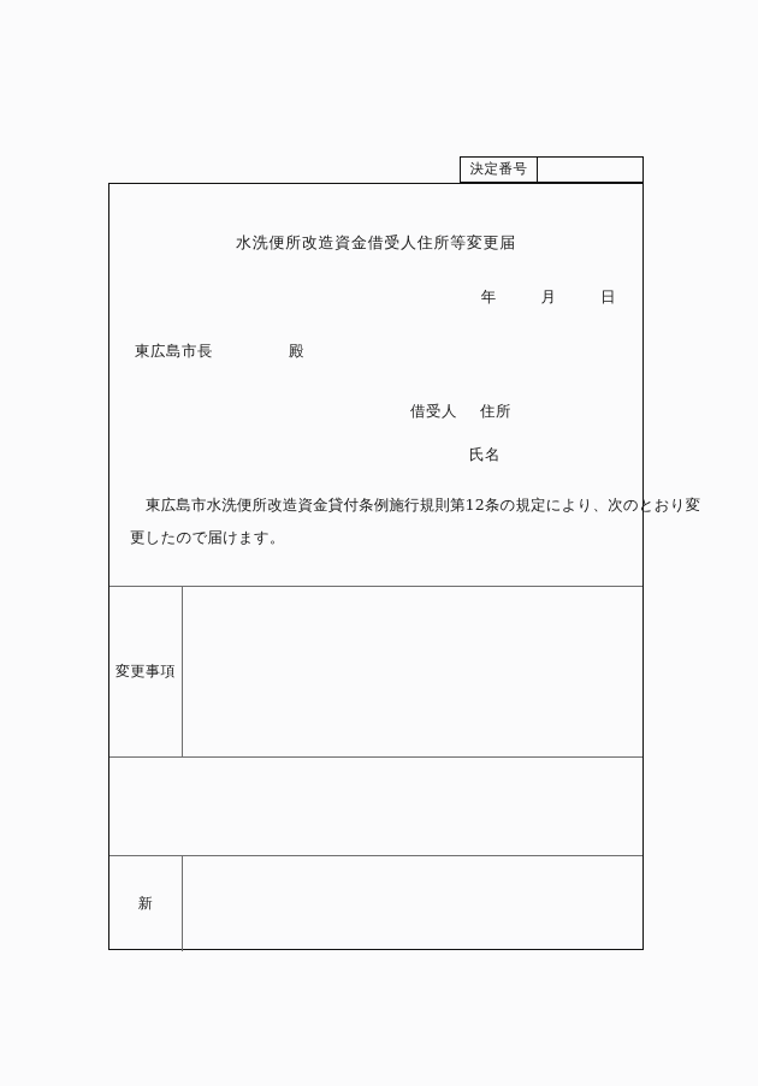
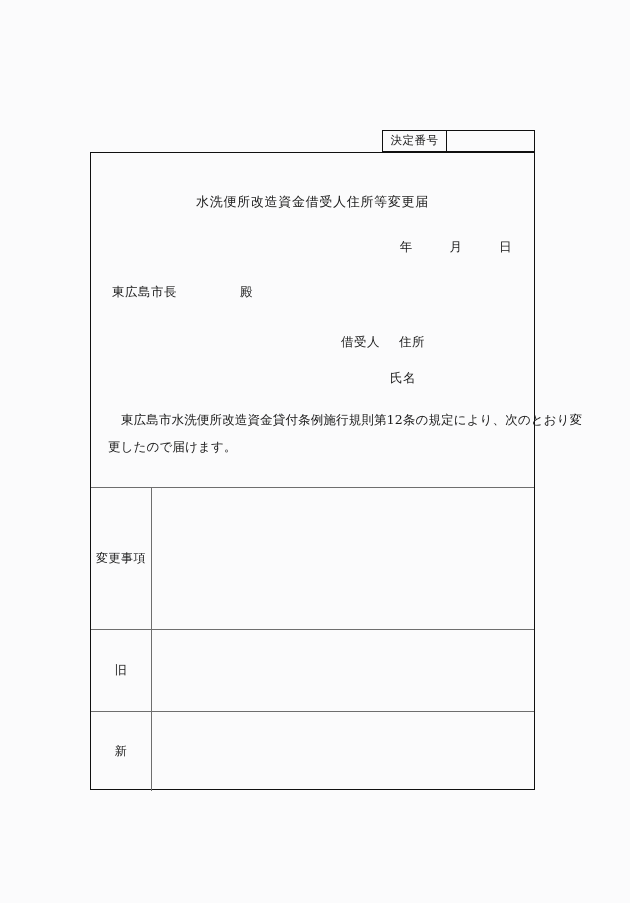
  決定番号
  水洗便所改造資金借受人住所等変更届
  年 月 日
  東広島市長 殿
  借受人 住所
  氏名
  東広島市水洗便所改造資金貸付条例施行規則第12条の規定により、次のとおり変
  更したので届けます。
  変更事項
+ 旧
  新
